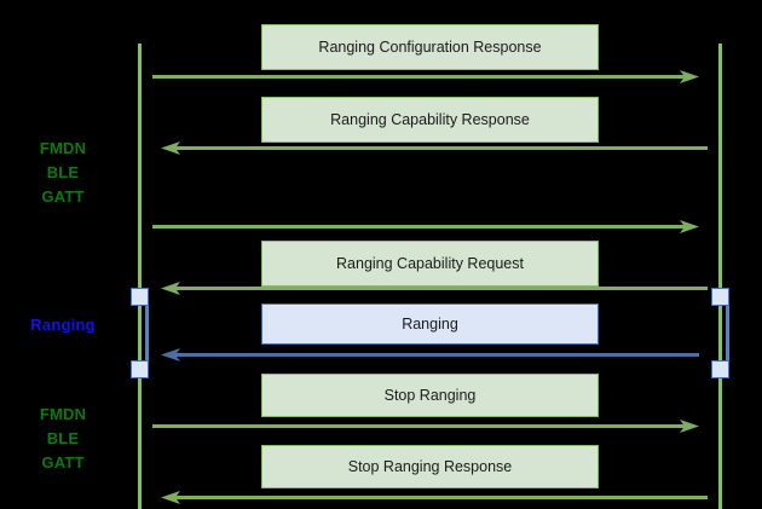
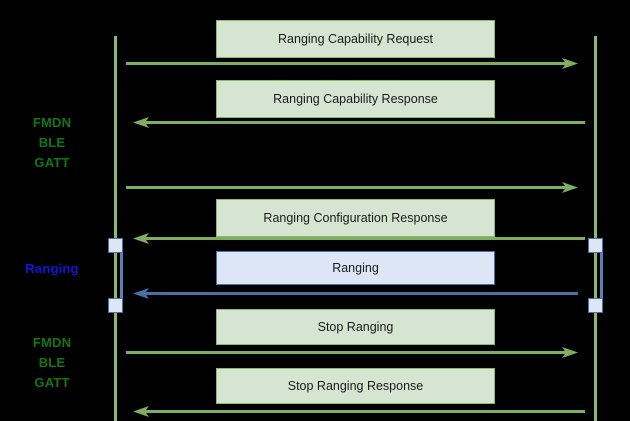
  FMDN
  BLE
  GATT
  Ranging
  FMDN
  BLE
  GATT
- Ranging Configuration Response
+ Ranging Capability Request
  Ranging Capability Response
- Ranging Capability Request
+ Ranging Configuration Response
  Ranging
  Stop Ranging
  Stop Ranging Response
